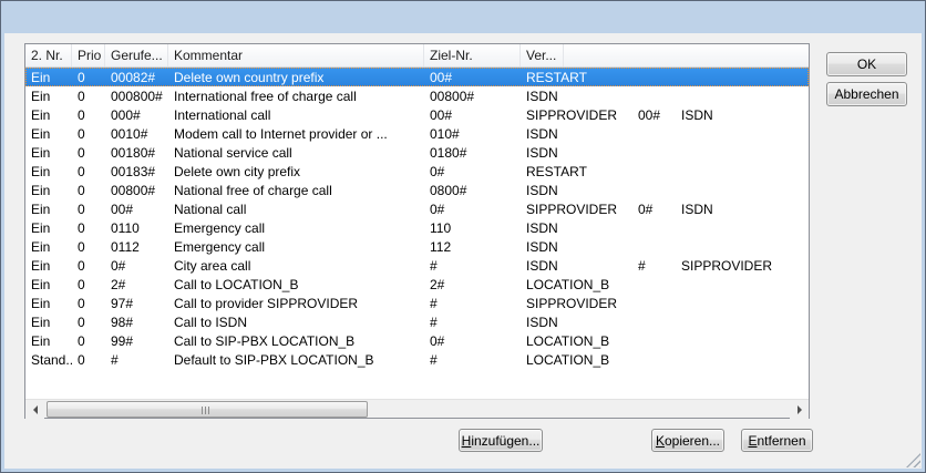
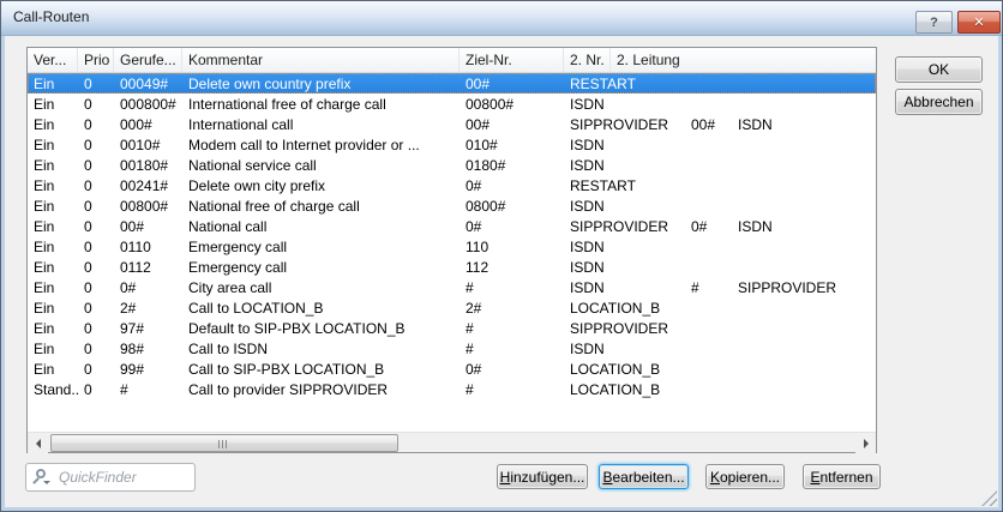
+ Call-Routen
+ ?
+ ✕
- 2. Nr.
+ Ver...
  Prio
  Gerufe...
  Kommentar
  Ziel-Nr.
- Ver...
+ 2. Nr.
+ 2. Leitung
  Ein
  0
- 00082#
+ 00049#
  Delete own country prefix
  00#
  RESTART
  Ein
  0
  000800#
  International free of charge call
  00800#
  ISDN
  Ein
  0
  000#
  International call
  00#
  SIPPROVIDER
  00#
  ISDN
  Ein
  0
  0010#
  Modem call to Internet provider or ...
  010#
  ISDN
  Ein
  0
  00180#
  National service call
  0180#
  ISDN
  Ein
  0
- 00183#
+ 00241#
  Delete own city prefix
  0#
  RESTART
  Ein
  0
  00800#
  National free of charge call
  0800#
  ISDN
  Ein
  0
  00#
  National call
  0#
  SIPPROVIDER
  0#
  ISDN
  Ein
  0
  0110
  Emergency call
  110
  ISDN
  Ein
  0
  0112
  Emergency call
  112
  ISDN
  Ein
  0
  0#
  City area call
  #
  ISDN
  #
  SIPPROVIDER
  Ein
  0
  2#
  Call to LOCATION_B
  2#
  LOCATION_B
  Ein
  0
  97#
- Call to provider SIPPROVIDER
+ Default to SIP-PBX LOCATION_B
  #
  SIPPROVIDER
  Ein
  0
  98#
  Call to ISDN
  #
  ISDN
  Ein
  0
  99#
  Call to SIP-PBX LOCATION_B
  0#
  LOCATION_B
  Stand..
  0
  #
- Default to SIP-PBX LOCATION_B
+ Call to provider SIPPROVIDER
  #
  LOCATION_B
+ QuickFinder
  OK
  Abbrechen
  H
  inzufügen...
+ B
+ earbeiten...
  K
  opieren...
  E
  ntfernen
